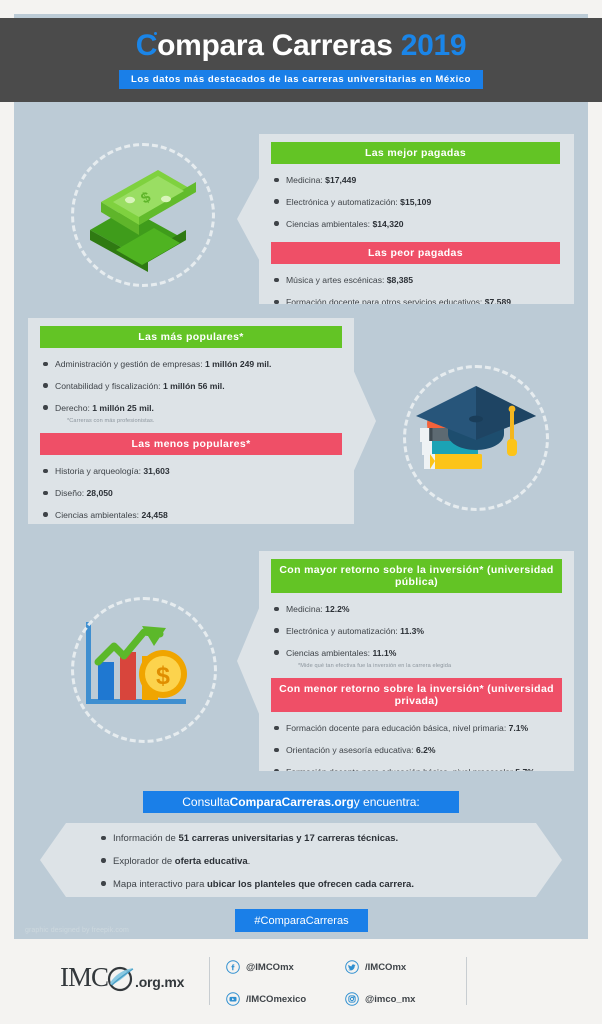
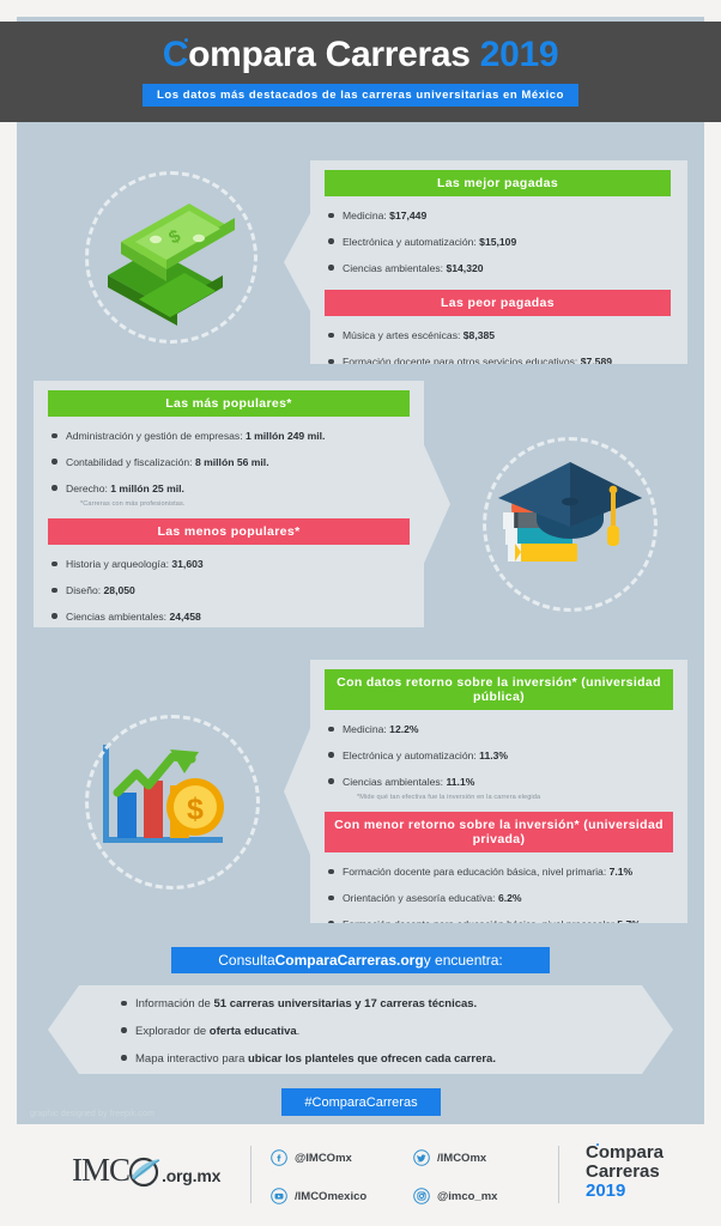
  Compara Carreras 2019
  Los datos más destacados de las carreras universitarias en México
  Las mejor pagadas
  Medicina: $17,449
  Electrónica y automatización: $15,109
  Ciencias ambientales: $14,320
  Las peor pagadas
  Música y artes escénicas: $8,385
  Formación docente para otros servicios educativos: $7,589
  Las más populares*
  Administración y gestión de empresas: 1 millón 249 mil.
- Contabilidad y fiscalización: 1 millón 56 mil.
+ Contabilidad y fiscalización: 8 millón 56 mil.
  Derecho: 1 millón 25 mil.
  Las menos populares*
  Historia y arqueología: 31,603
  Diseño: 28,050
  Ciencias ambientales: 24,458
  $
- Con mayor retorno sobre la inversión* (universidad pública)
+ Con datos retorno sobre la inversión* (universidad pública)
  Medicina: 12.2%
  Electrónica y automatización: 11.3%
  Ciencias ambientales: 11.1%
  Con menor retorno sobre la inversión* (universidad privada)
  Formación docente para educación básica, nivel primaria: 7.1%
  Orientación y asesoría educativa: 6.2%
  Consulta
  ComparaCarreras.org
  y encuentra:
  Información de 51 carreras universitarias y 17 carreras técnicas.
  Explorador de oferta educativa.
  Mapa interactivo para ubicar los planteles que ofrecen cada carrera.
  #ComparaCarreras
  IMC
  .org.mx
  @IMCOmx
  /IMCOmexico
  /IMCOmx
  @imco_mx
+ Compara
+ Carreras
+ 2019
